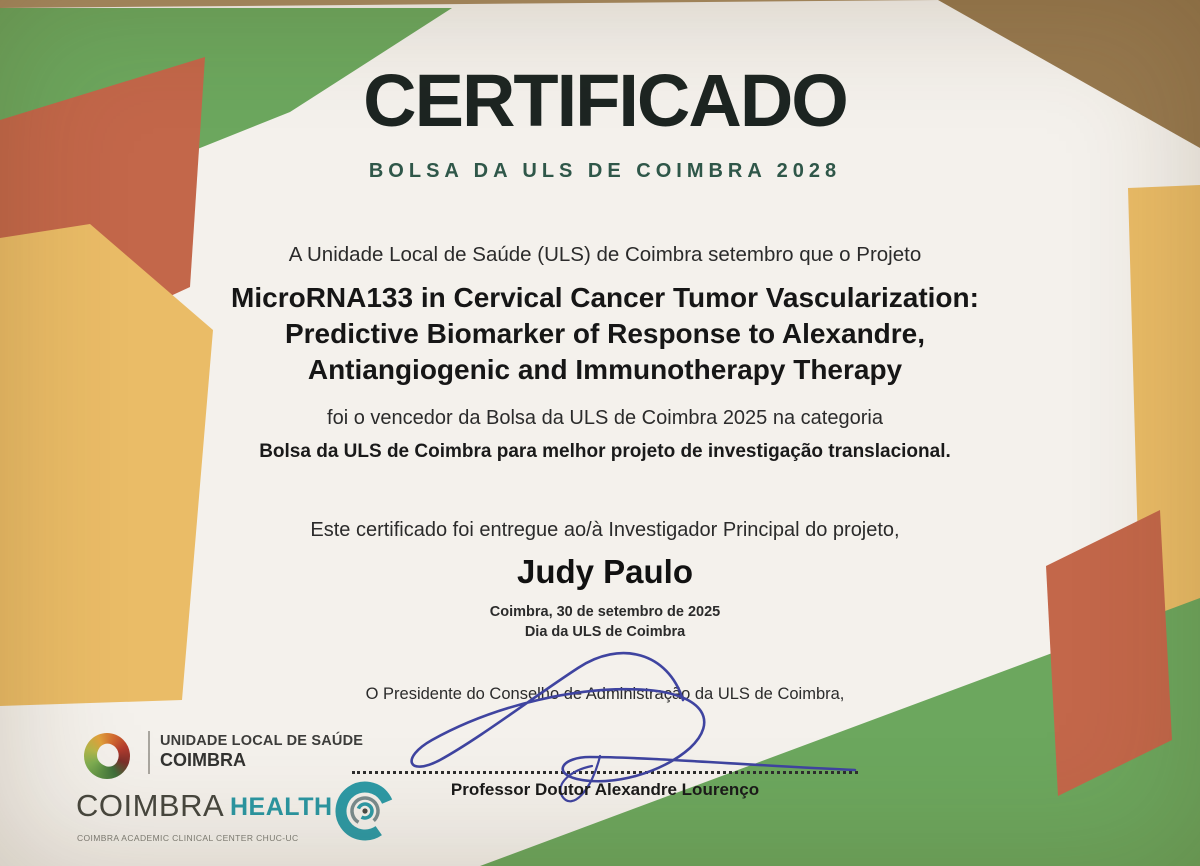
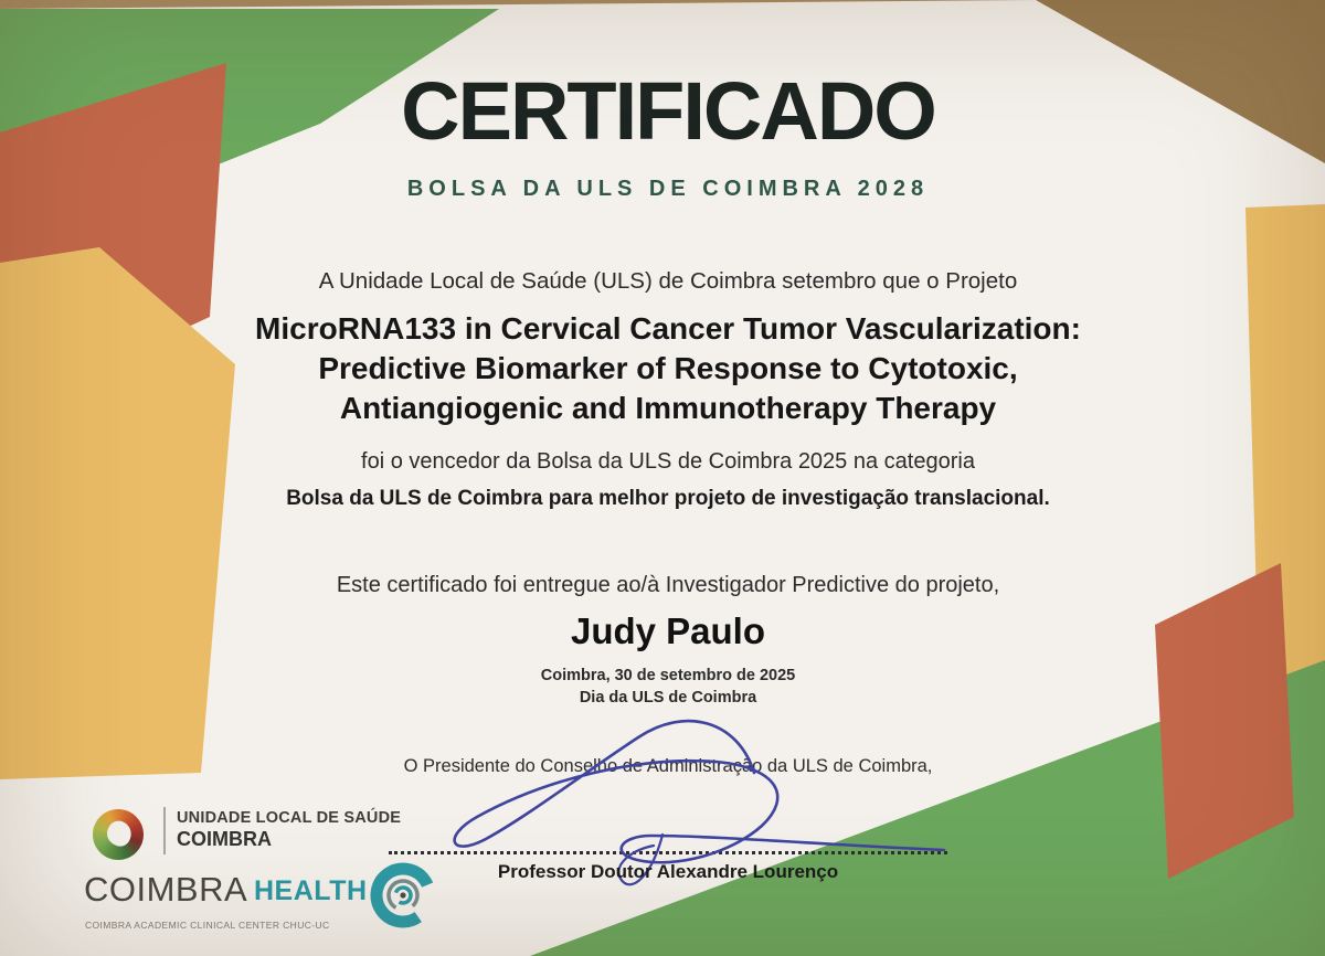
  CERTIFICADO
  BOLSA DA ULS DE COIMBRA 2028
  A Unidade Local de Saúde (ULS) de Coimbra setembro que o Projeto
  MicroRNA133 in Cervical Cancer Tumor Vascularization:
- Predictive Biomarker of Response to Alexandre,
+ Predictive Biomarker of Response to Cytotoxic,
  Antiangiogenic and Immunotherapy Therapy
  foi o vencedor da Bolsa da ULS de Coimbra 2025 na categoria
  Bolsa da ULS de Coimbra para melhor projeto de investigação translacional.
- Este certificado foi entregue ao/à Investigador Principal do projeto,
+ Este certificado foi entregue ao/à Investigador Predictive do projeto,
  Judy Paulo
  Coimbra, 30 de setembro de 2025
  Dia da ULS de Coimbra
  O Presidente do Consehoe Administrao da ULS de Coimbra,
  Professor Doutor Alexandre Lourenço
  UNIDADE LOCAL DE SAÚDE
  COIMBRA
  COIMBRA
  HEALTH
  COIMBRA ACADEMIC CLINICAL CENTER CHUC-UC
